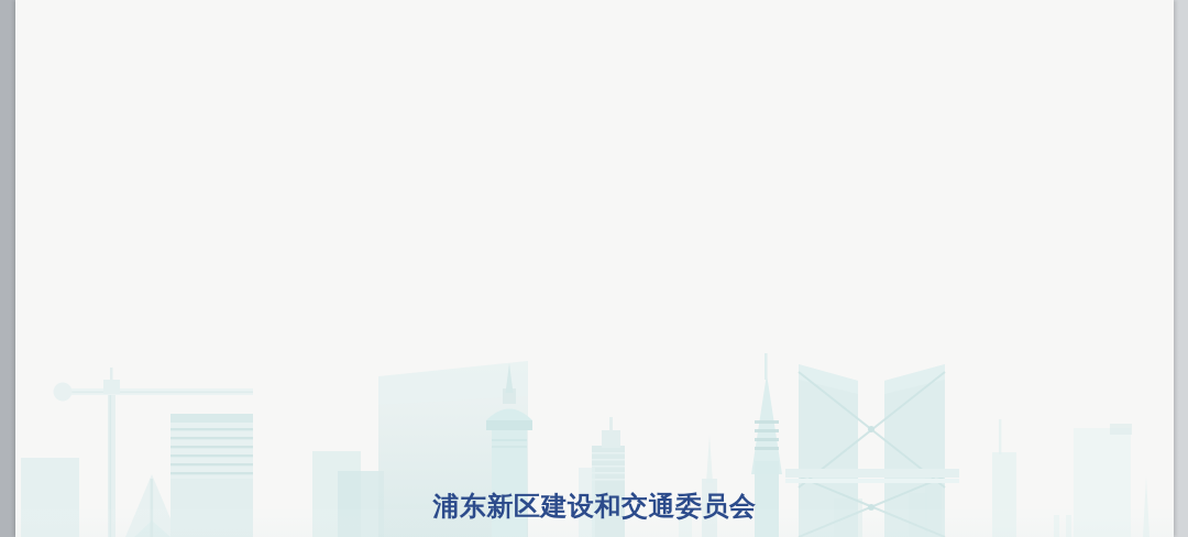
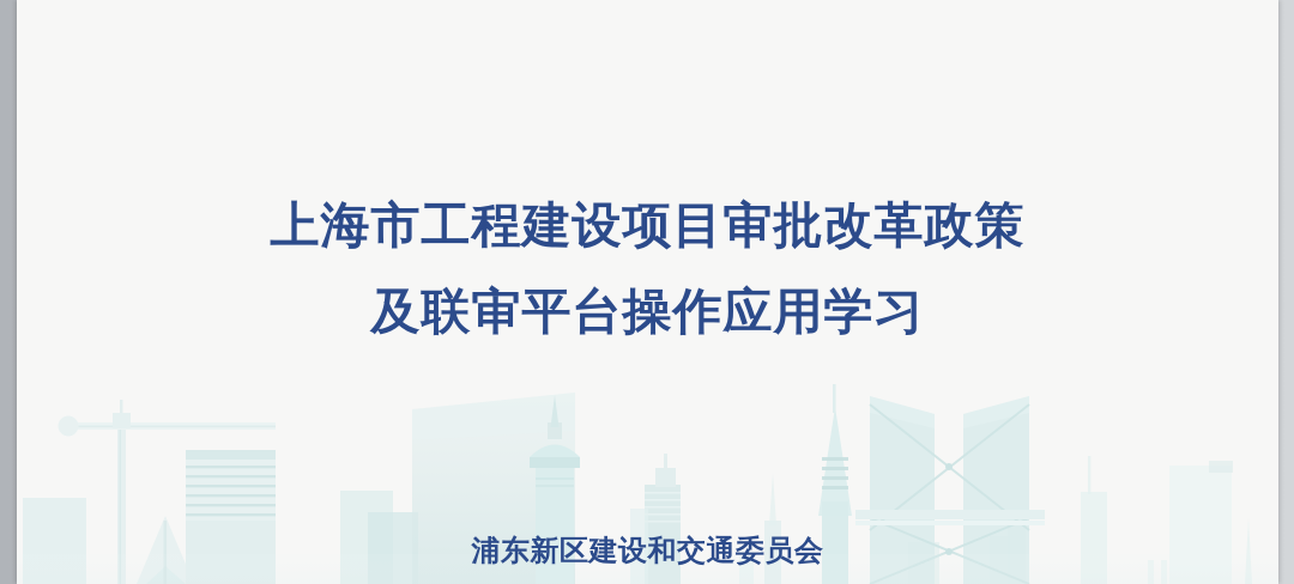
+ 上海市工程建设项目审批改革政策
+ 及联审平台操作应用学习
  浦东新区建设和交通委员会
